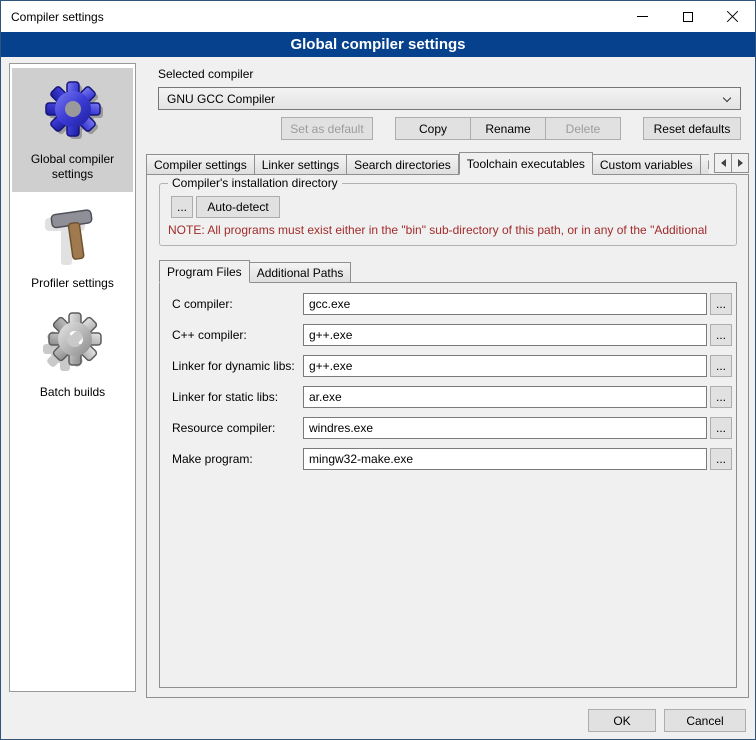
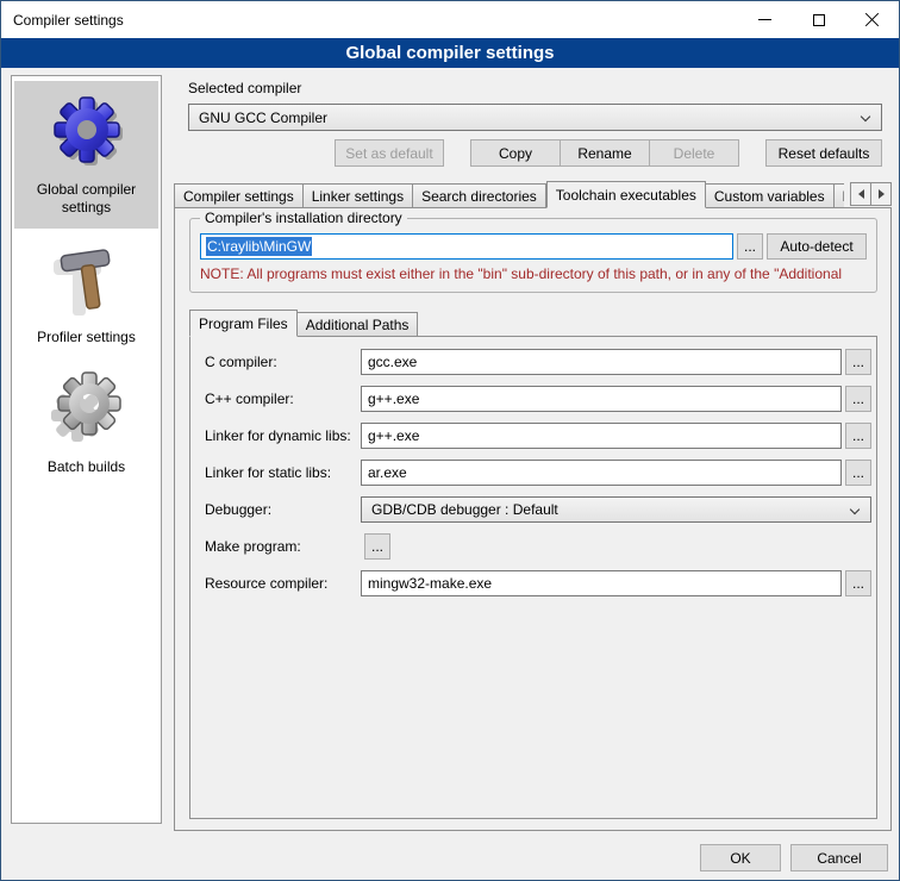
  Compiler settings
  Global compiler settings
  Global compiler settings
  Profiler settings
  Batch builds
  Selected compiler
  GNU GCC Compiler
  Set as default
  Copy
  Rename
  Delete
  Reset defaults
  Compiler settings
  Linker settings
  Search directories
  Toolchain executables
  Custom variables
  Compiler's installation directory
+ C:\raylib\MinGW
  ...
  Auto-detect
  NOTE: All programs must exist either in the "bin" sub-directory of this path, or in any of the "Additional
  Program Files
  Additional Paths
  C compiler:
  gcc.exe
  ...
  C++ compiler:
  g++.exe
  ...
  Linker for dynamic libs:
  g++.exe
  ...
  Linker for static libs:
  ar.exe
  ...
+ Debugger:
+ GDB/CDB debugger : Default
- Resource compiler:
+ Make program:
- windres.exe
  ...
- Make program:
+ Resource compiler:
  mingw32-make.exe
  ...
  OK
  Cancel
